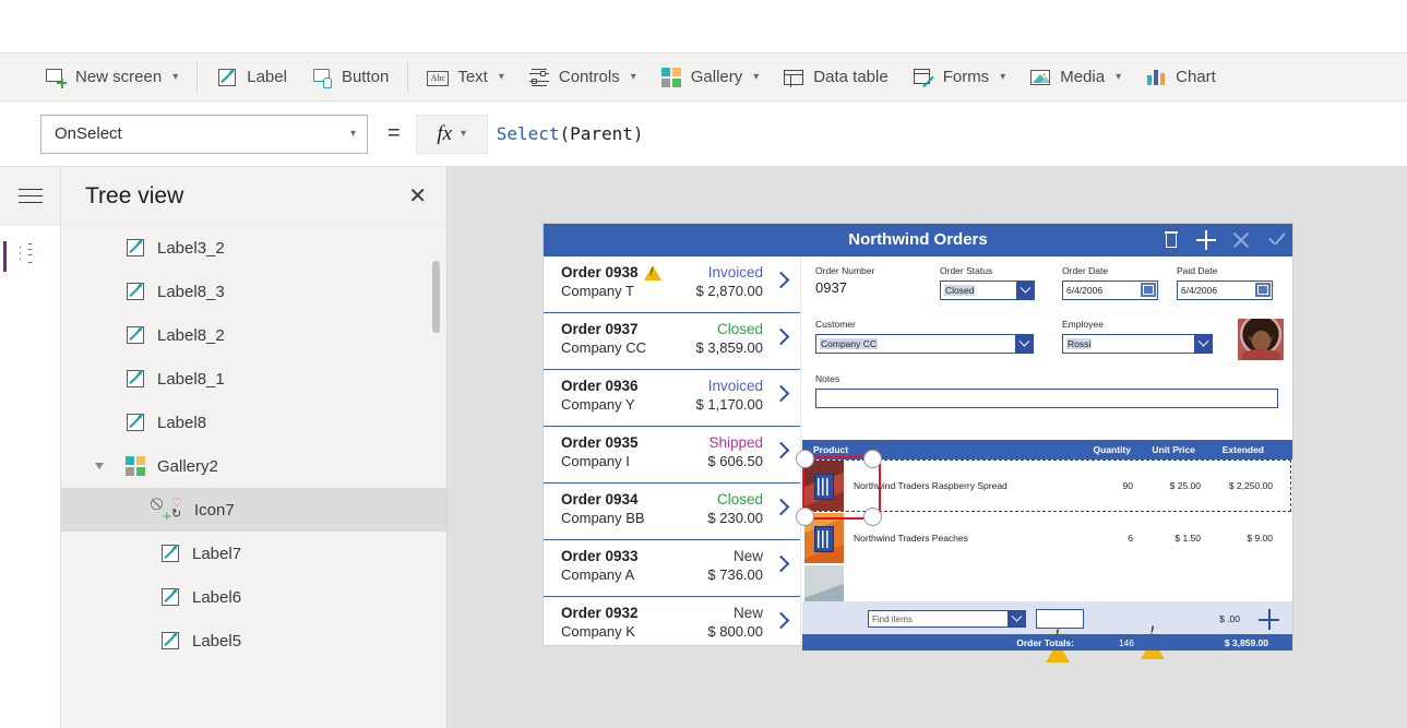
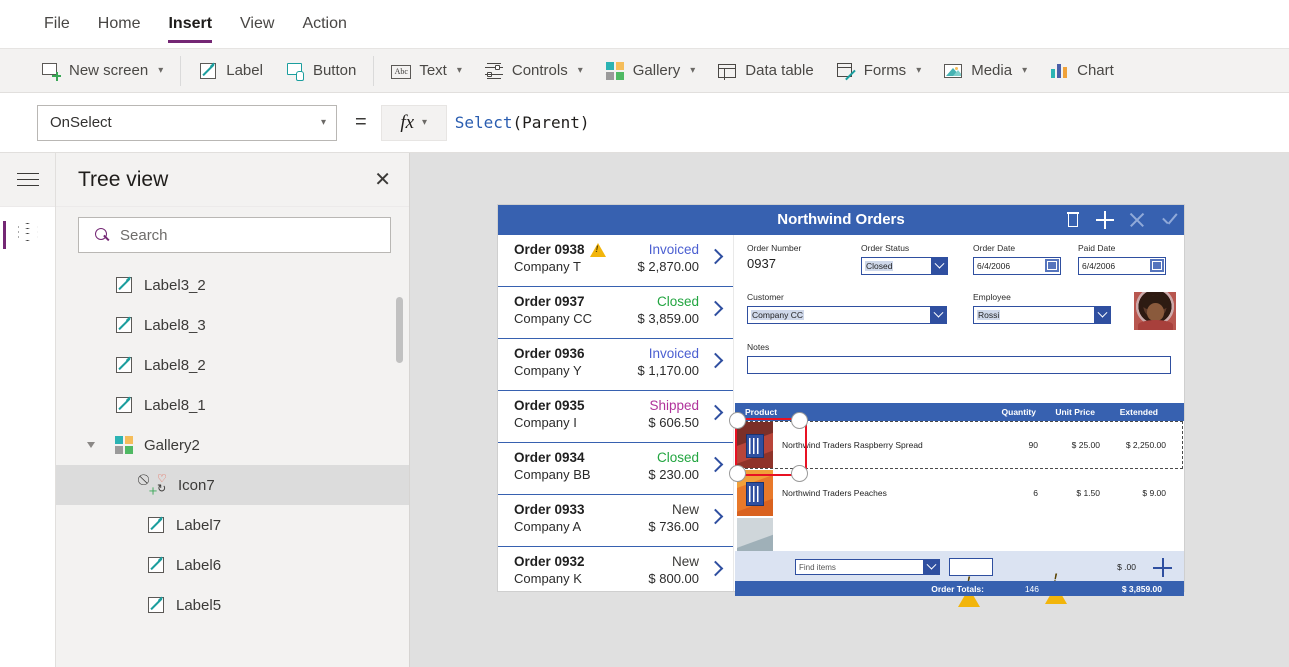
+ File
+ Home
+ Insert
+ View
+ Action
  New screen
  ▾
  Label
  Button
  Abc
  Text
  ▾
  Controls
  ▾
  Gallery
  ▾
  Data table
  Forms
  ▾
  Media
  ▾
  Chart
  OnSelect
  ▾
  =
  fx
  ▾
  Select
  (Parent)
  Tree view
  ✕
+ Search
  Label3_2
  Label8_3
  Label8_2
  Label8_1
- Label8
  Gallery2
  ♡
  ＋
  ↻
  Icon7
  Label7
  Label6
  Label5
  Northwind Orders
  Order 0938
  Invoiced
  Company T
  $ 2,870.00
  Order 0937
  Closed
  Company CC
  $ 3,859.00
  Order 0936
  Invoiced
  Company Y
  $ 1,170.00
  Order 0935
  Shipped
  Company I
  $ 606.50
  Order 0934
  Closed
  Company BB
  $ 230.00
  Order 0933
  New
  Company A
  $ 736.00
  Order 0932
  New
  Company K
  $ 800.00
  Order Number
  0937
  Order Status
  Closed
  Order Date
  6/4/2006
  Paid Date
  6/4/2006
  Customer
  Company CC
  Employee
  Rossi
  Notes
  Product
  Quantity
  Unit Price
  Extended
  Northwind Traders Raspberry Spread
  90
  $ 25.00
  $ 2,250.00
  Northwind Traders Peaches
  6
  $ 1.50
  $ 9.00
  Find items
  $ .00
  Order Totals:
  146
  $ 3,859.00
